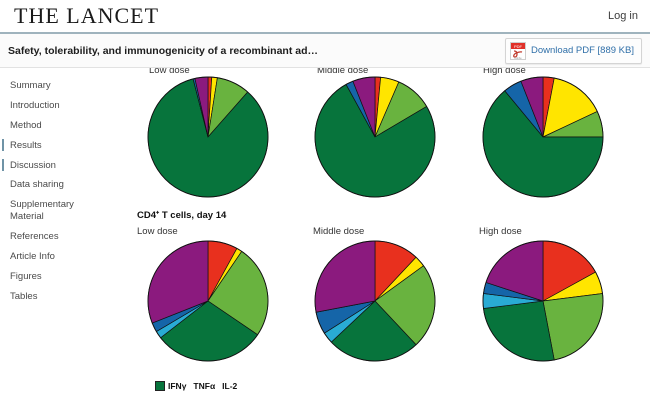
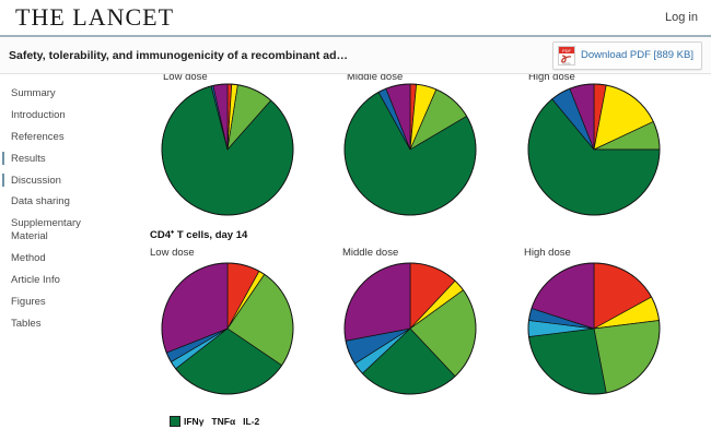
  THE LANCET
  Log in
  Safety, tolerability, and immunogenicity of a recombinant ad…
  Download PDF [889 KB]
  Summary
  Introduction
- Method
+ References
  Results
  Discussion
  Data sharing
  Supplementary Material
- References
+ Method
  Article Info
  Figures
  Tables
  Low dose
  Middle dose
  High dose
  CD4⁺ T cells, day 14
  Low dose
  Middle dose
  High dose
  IFNγ
  TNFα
  IL-2
